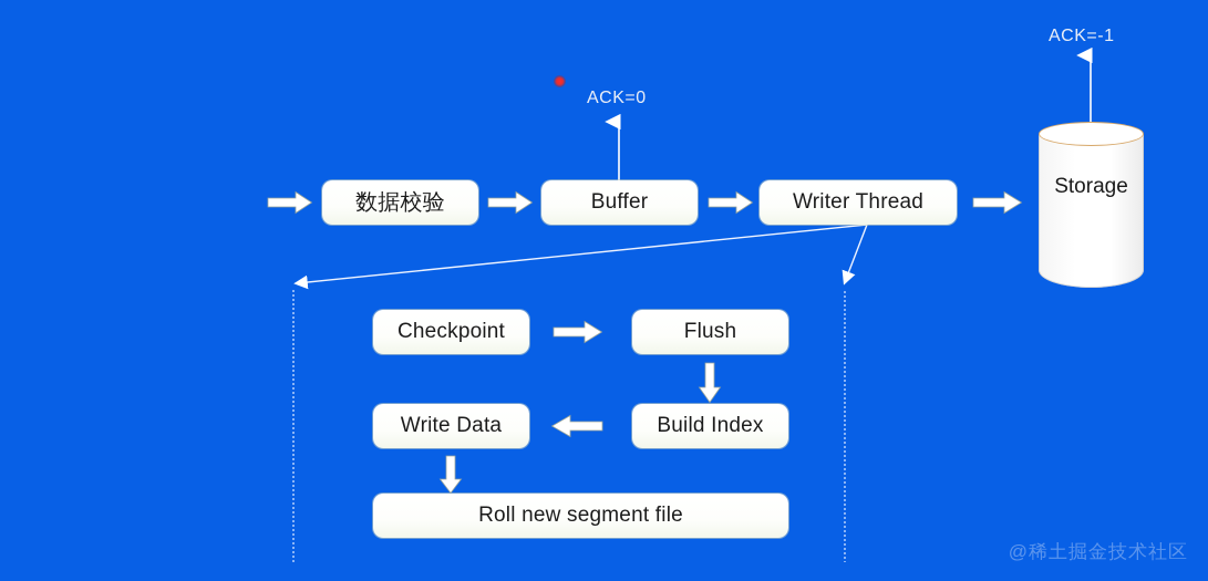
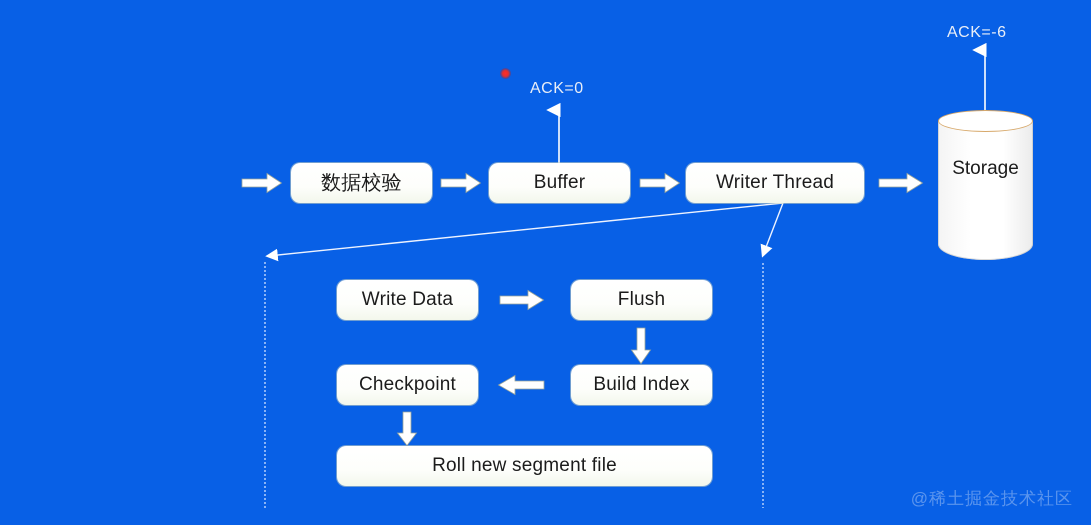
  数据校验
  Buffer
  Writer Thread
- Checkpoint
+ Write Data
  Flush
- Write Data
+ Checkpoint
  Build Index
  Roll new segment file
  Storage
  ACK=0
- ACK=-1
+ ACK=-6
  @稀土掘金技术社区
